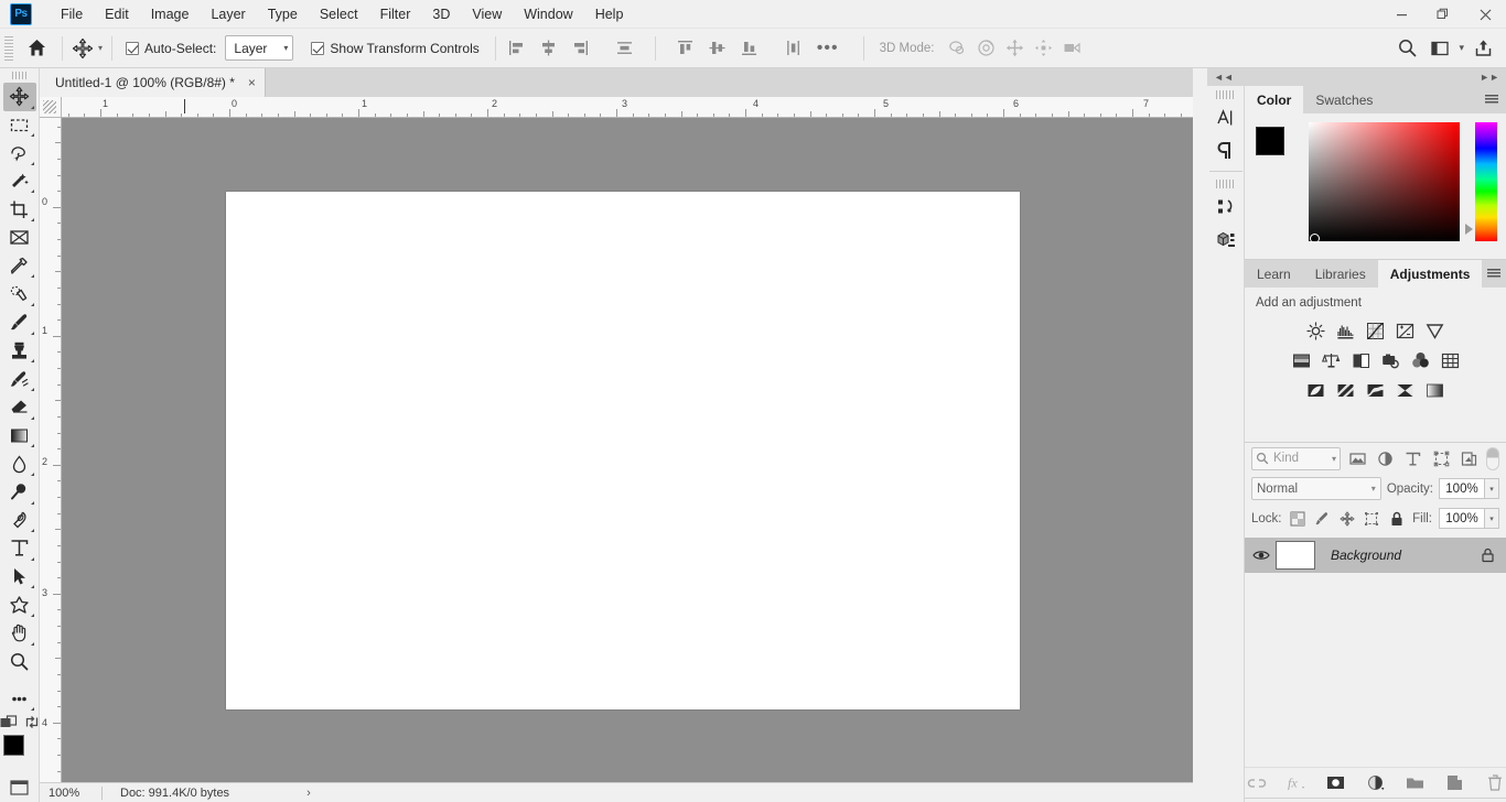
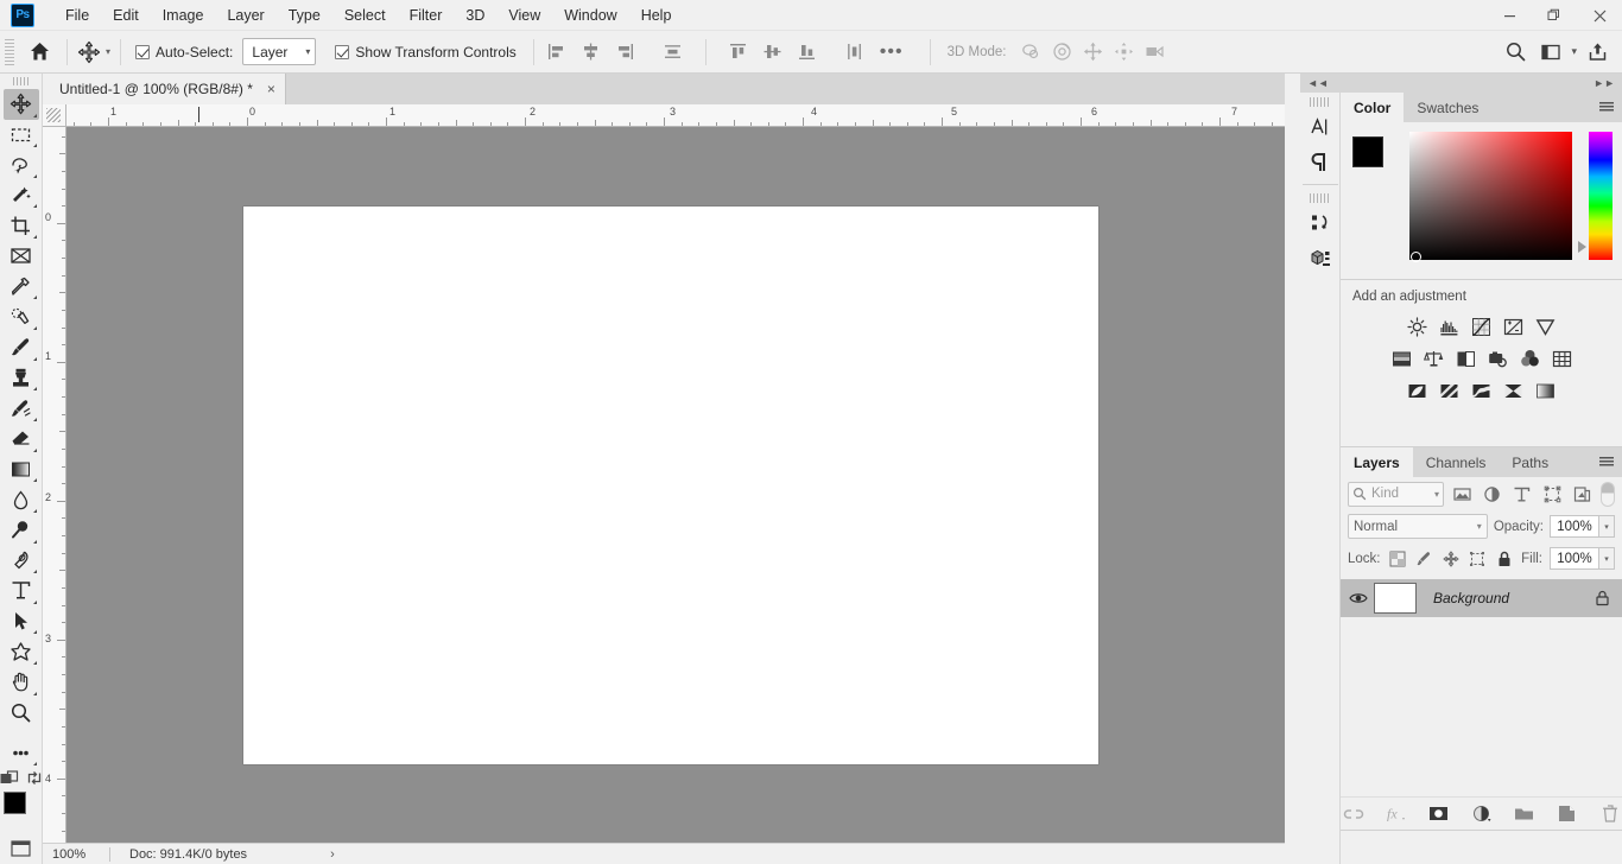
  Ps
  File
  Edit
  Image
  Layer
  Type
  Select
  Filter
  3D
  View
  Window
  Help
  ▾
  Auto-Select:
  Layer
  ▾
  Show Transform Controls
  •••
  3D Mode:
  ▾
  Untitled-1 @ 100% (RGB/8#) *
  ×
  1
  0
  1
  2
  3
  4
  5
  6
  7
  0
  1
  2
  3
  4
  100%
  Doc: 991.4K/0 bytes
  ›
  ◄◄
  ►►
  Color
  Swatches
- Learn
- Libraries
- Adjustments
  Add an adjustment
+ Layers
+ Channels
+ Paths
  Kind
  ▾
  Normal
  ▾
  Opacity:
  100%
  Lock:
  Fill:
  100%
  Background
  fx
